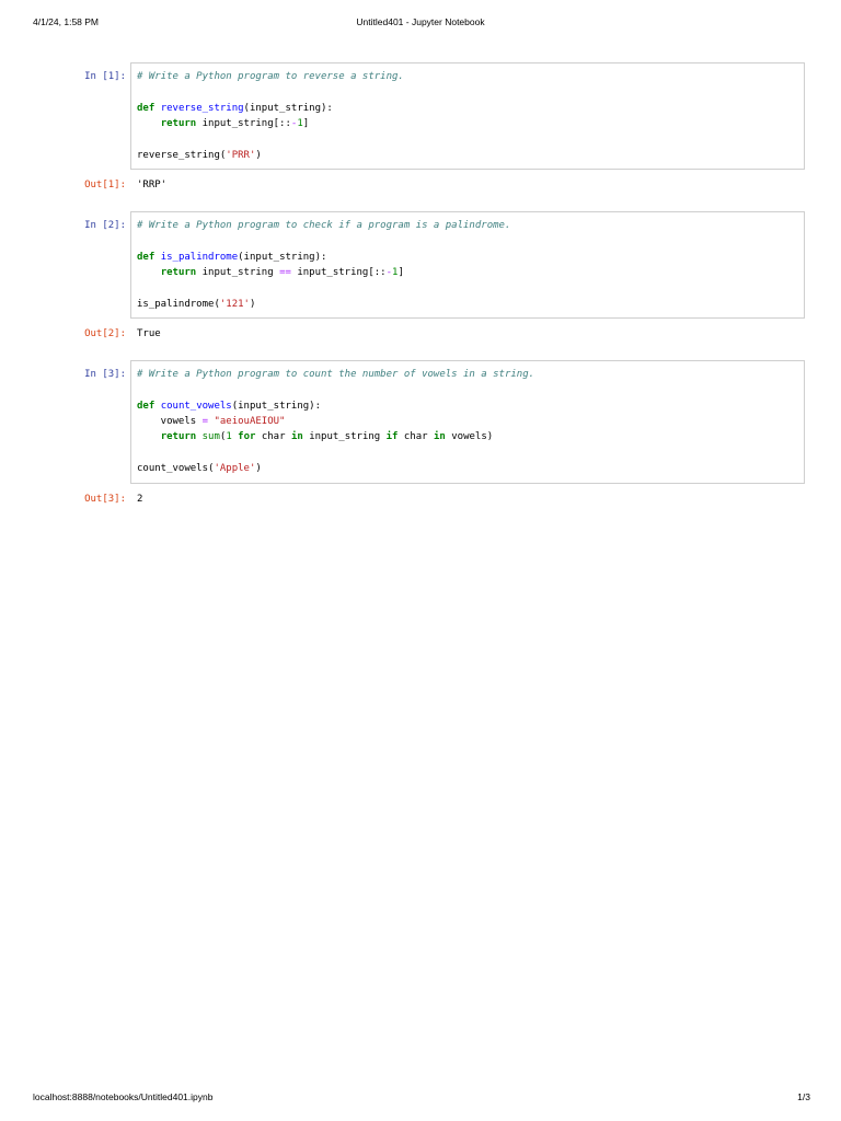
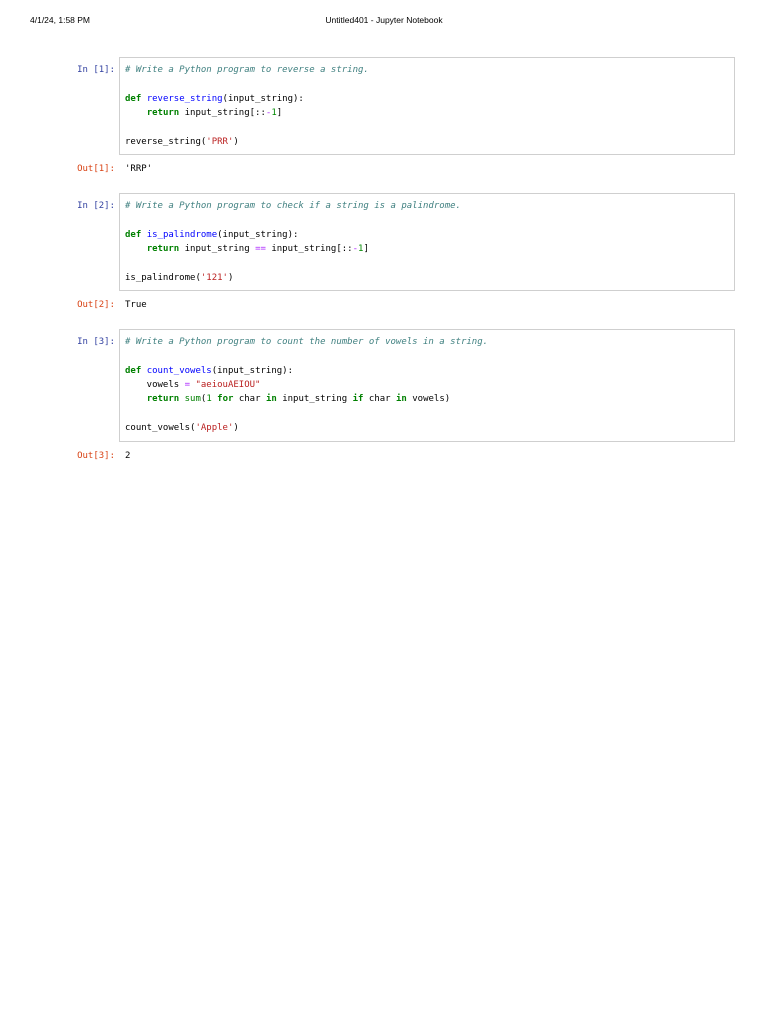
  4/1/24, 1:58 PM
  Untitled401 - Jupyter Notebook
  In [1]:
  # Write a Python program to reverse a string. def reverse_string(input_string): return input_string[::-1] reverse_string('PRR')
  Out[1]:
  'RRP'
  In [2]:
- # Write a Python program to check if a program is a palindrome. def is_palindrome(input_string): return input_string == input_string[::-1] is_palindrome('121')
+ # Write a Python program to check if a string is a palindrome. def is_palindrome(input_string): return input_string == input_string[::-1] is_palindrome('121')
  Out[2]:
  True
  In [3]:
  # Write a Python program to count the number of vowels in a string. def count_vowels(input_string): vowels = "aeiouAEIOU" return sum(1 for char in input_string if char in vowels) count_vowels('Apple')
  Out[3]:
  2
- localhost:8888/notebooks/Untitled401.ipynb
- 1/3
